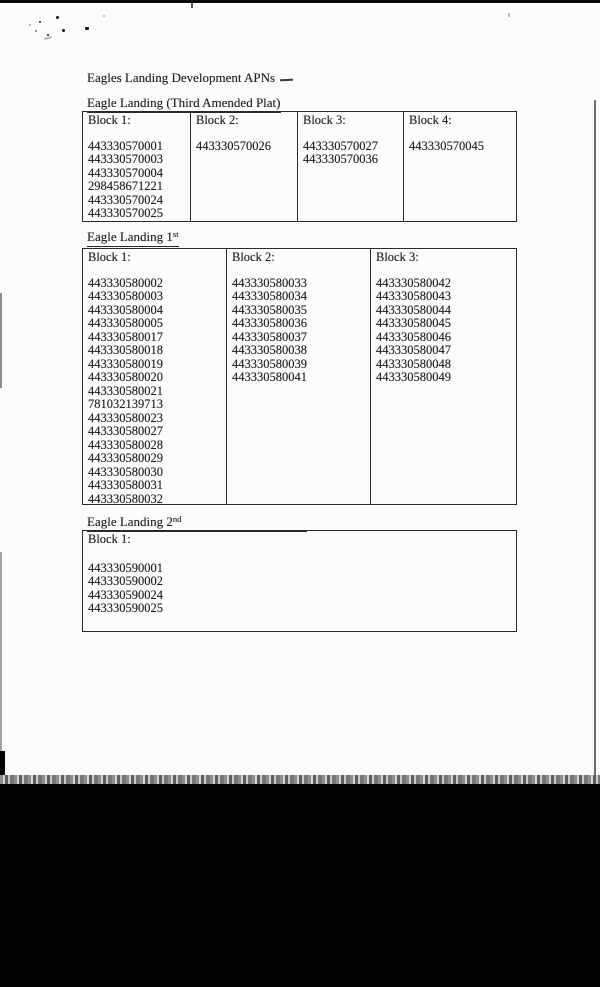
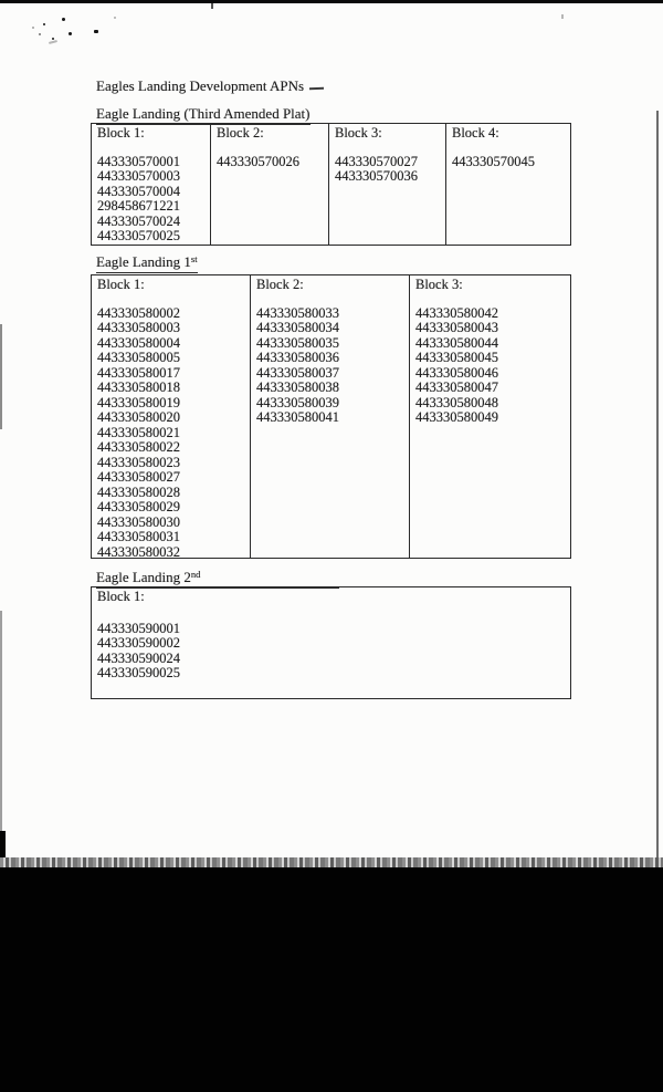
  Eagles Landing Development APNs
  Eagle Landing (Third Amended Plat)
  Block 1:
  443330570001
  443330570003
  443330570004
  298458671221
  443330570024
  443330570025
  Block 2:
  443330570026
  Block 3:
  443330570027
  443330570036
  Block 4:
  443330570045
  Eagle Landing 1st
  Block 1:
  443330580002
  443330580003
  443330580004
  443330580005
  443330580017
  443330580018
  443330580019
  443330580020
  443330580021
- 781032139713
+ 443330580022
  443330580023
  443330580027
  443330580028
  443330580029
  443330580030
  443330580031
  443330580032
  Block 2:
  443330580033
  443330580034
  443330580035
  443330580036
  443330580037
  443330580038
  443330580039
  443330580041
  Block 3:
  443330580042
  443330580043
  443330580044
  443330580045
  443330580046
  443330580047
  443330580048
  443330580049
  Eagle Landing 2nd
  Block 1:
  443330590001
  443330590002
  443330590024
  443330590025
